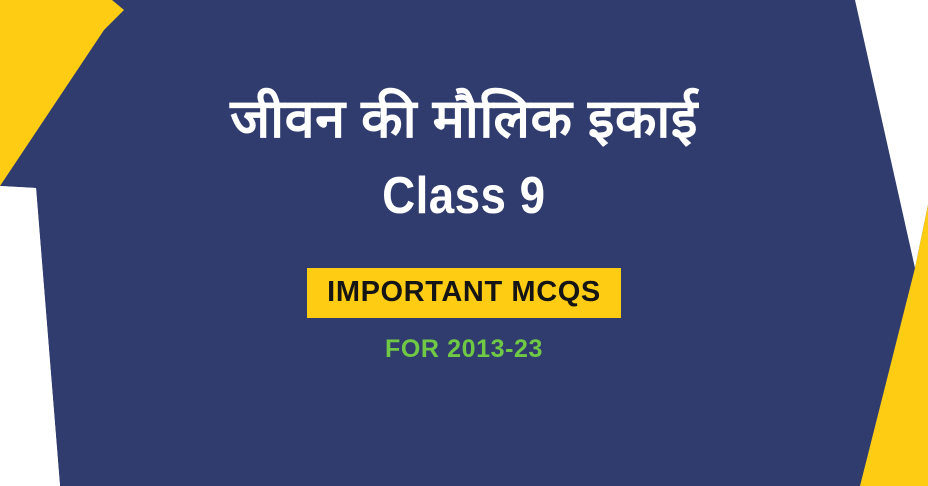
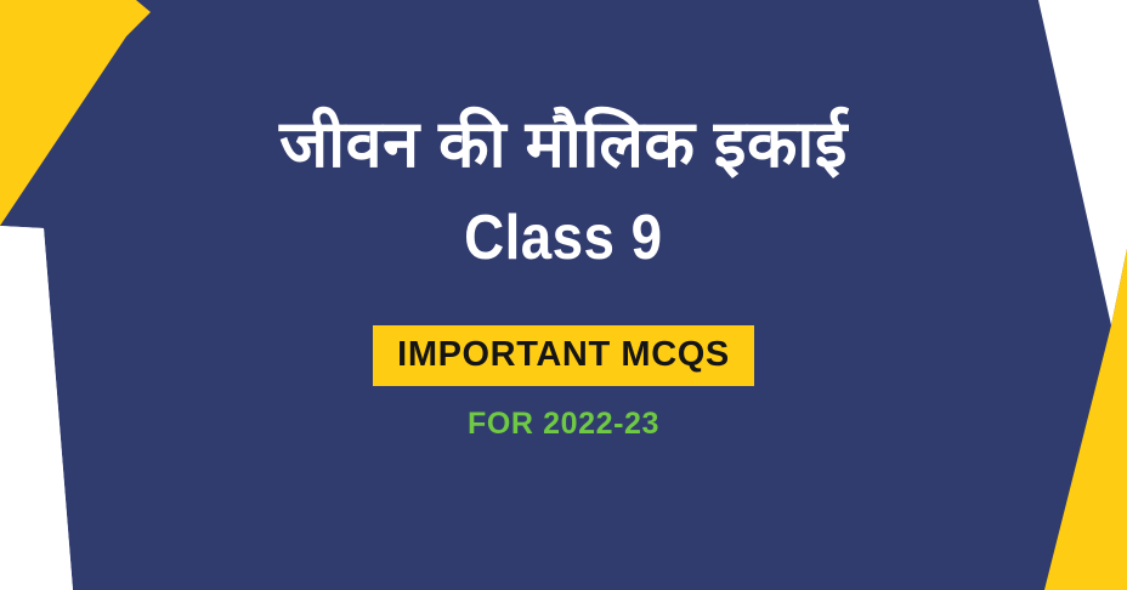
  जीवन की मौलिक इकाई
  Class 9
  IMPORTANT MCQS
- FOR 2013-23
+ FOR 2022-23
